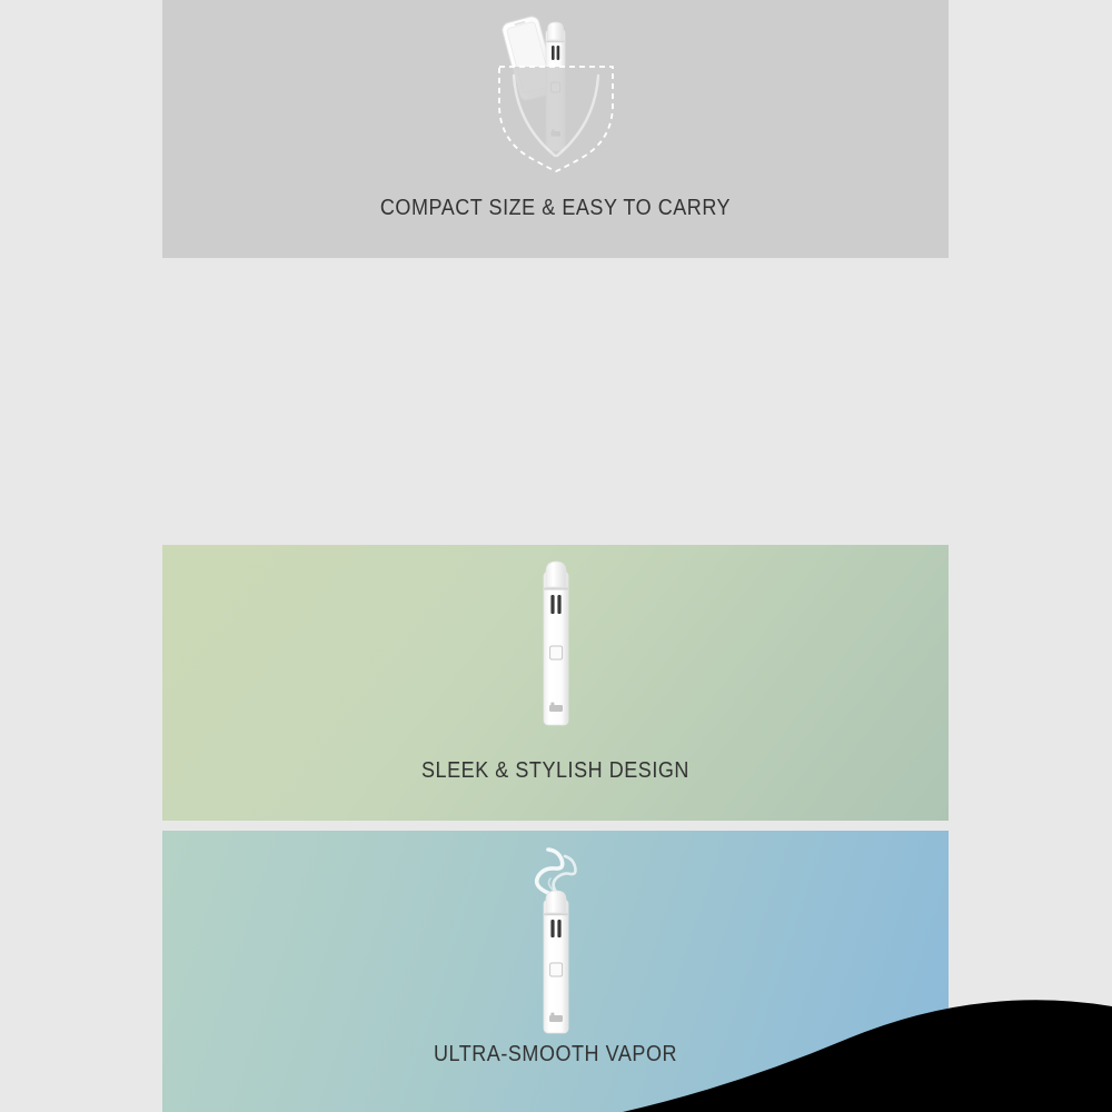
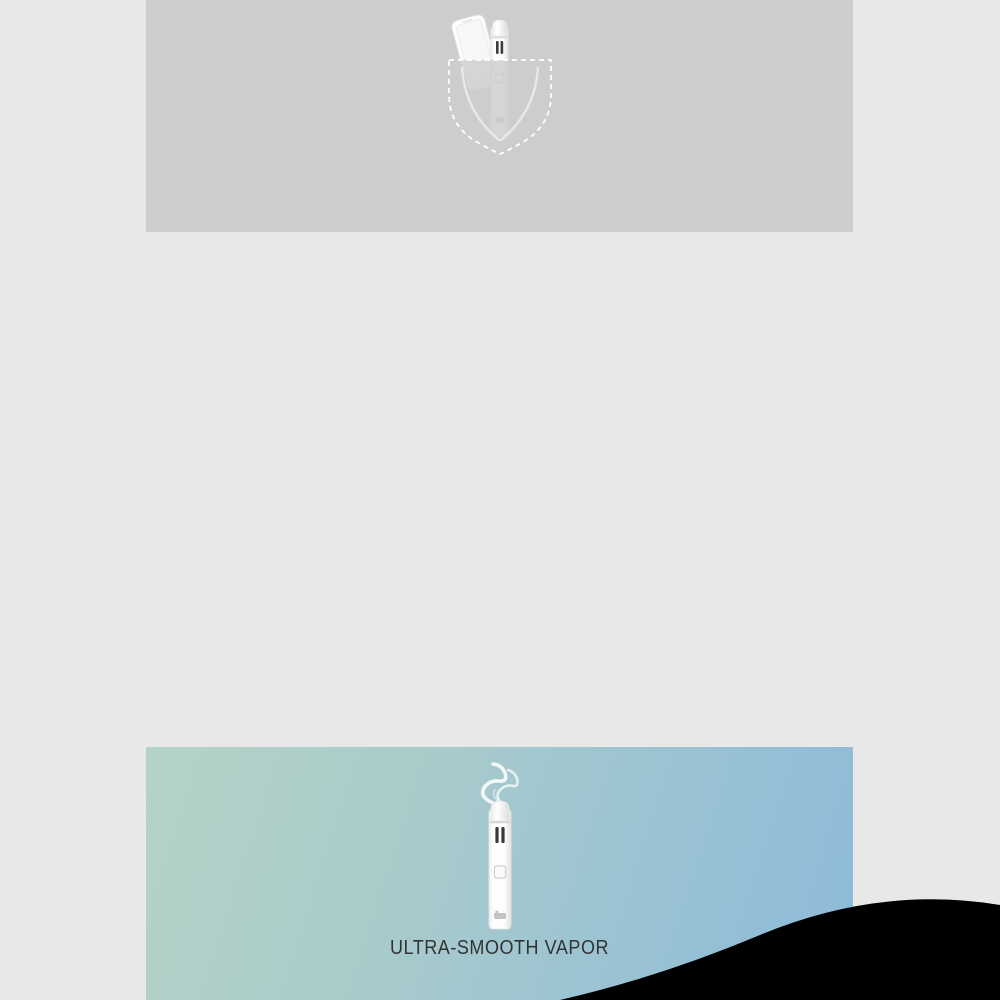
- COMPACT SIZE & EASY TO CARRY
- SLEEK & STYLISH DESIGN
  ULTRA-SMOOTH VAPOR
